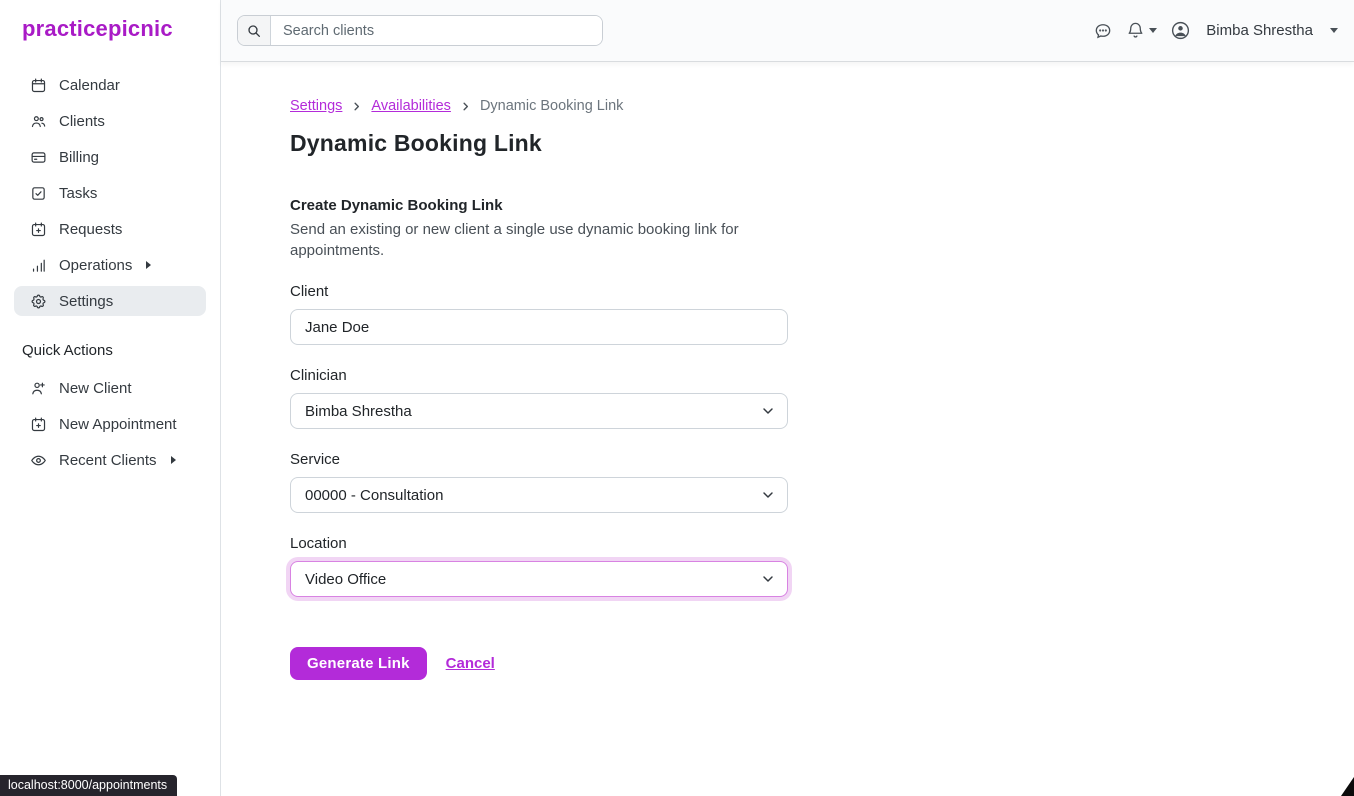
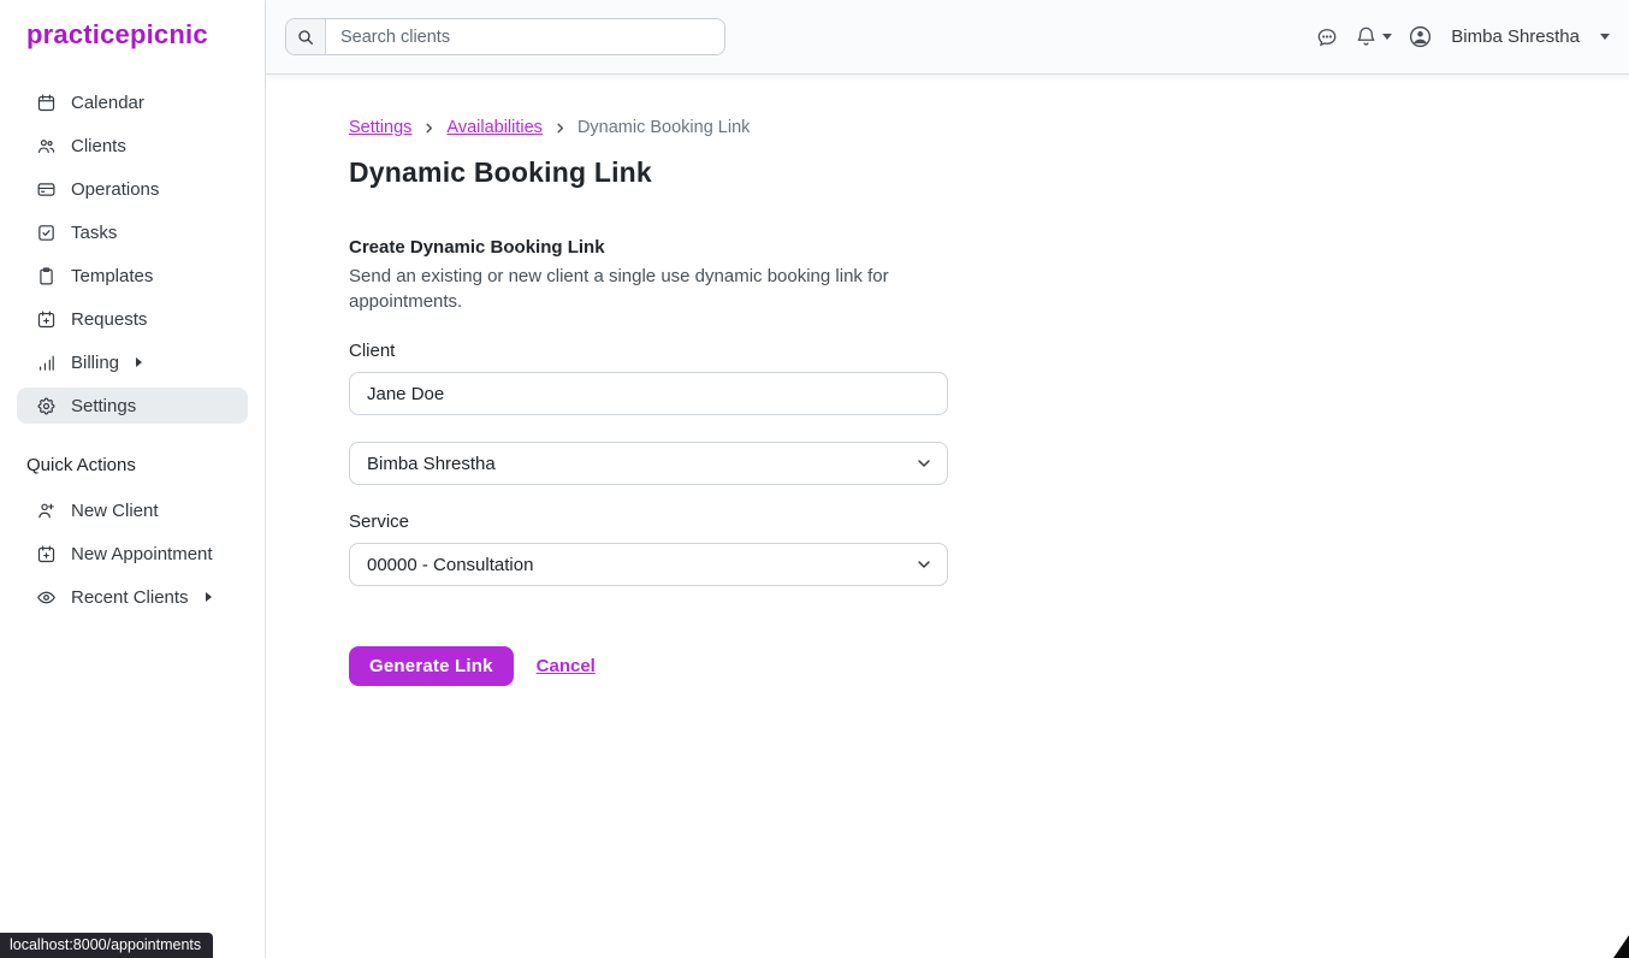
  practicepicnic
  Calendar
  Clients
- Billing
+ Operations
  Tasks
+ Templates
  Requests
- Operations
+ Billing
  Settings
  Quick Actions
  New Client
  New Appointment
  Recent Clients
  Search clients
  Bimba Shrestha
  Settings
  Availabilities
  Dynamic Booking Link
  Dynamic Booking Link
  Create Dynamic Booking Link
  Send an existing or new client a single use dynamic booking link for appointments.
  Client
  Jane Doe
- Clinician
  Bimba Shrestha
  Service
  00000 - Consultation
- Location
- Video Office
  Generate Link
  Cancel
  localhost:8000/appointments
